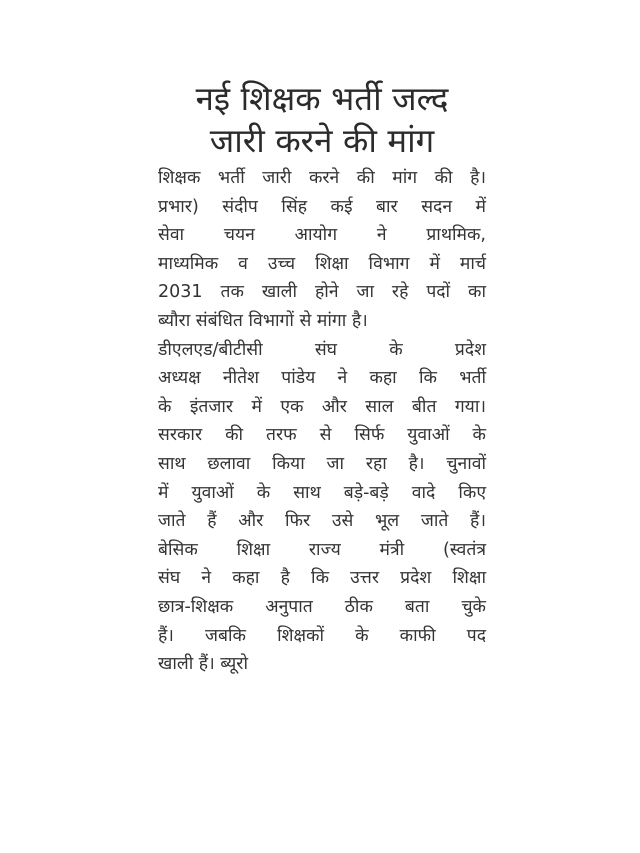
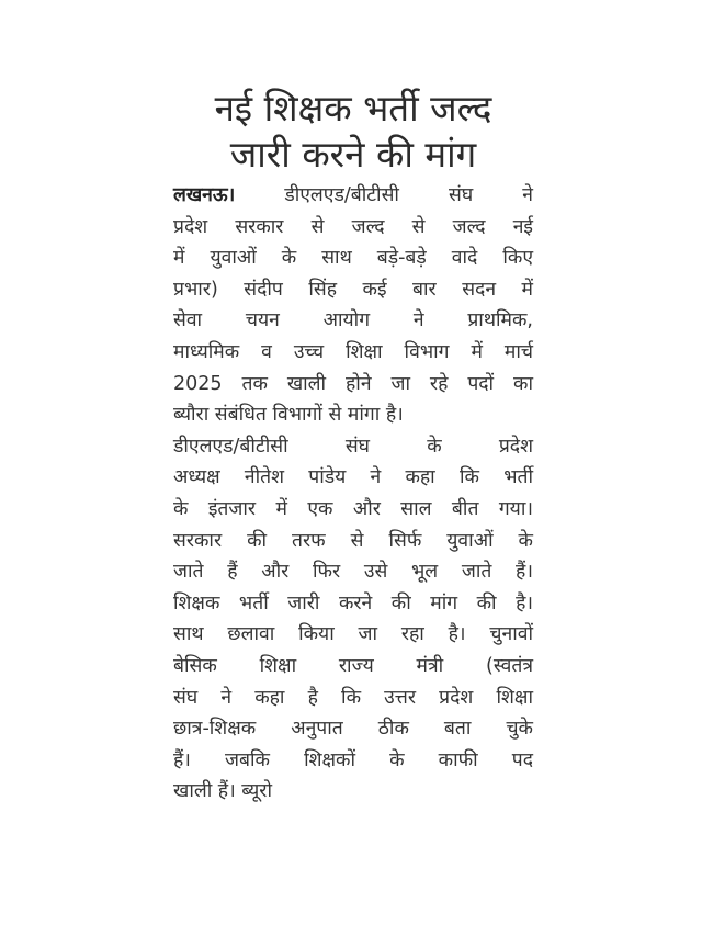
  नई शिक्षक भर्ती जल्द
  जारी करने की मांग
+ लखनऊ। डीएलएड/बीटीसी संघ ने
+ प्रदेश सरकार से जल्द से जल्द नई
- शिक्षक भर्ती जारी करने की मांग की है।
+ में युवाओं के साथ बड़े-बड़े वादे किए
  प्रभार) संदीप सिंह कई बार सदन में
  सेवा चयन आयोग ने प्राथमिक,
  माध्यमिक व उच्च शिक्षा विभाग में मार्च
- 2031 तक खाली होने जा रहे पदों का
+ 2025 तक खाली होने जा रहे पदों का
  ब्यौरा संबंधित विभागों से मांगा है।
  डीएलएड/बीटीसी संघ के प्रदेश
  अध्यक्ष नीतेश पांडेय ने कहा कि भर्ती
  के इंतजार में एक और साल बीत गया।
  सरकार की तरफ से सिर्फ युवाओं के
- साथ छलावा किया जा रहा है। चुनावों
+ जाते हैं और फिर उसे भूल जाते हैं।
- में युवाओं के साथ बड़े-बड़े वादे किए
+ शिक्षक भर्ती जारी करने की मांग की है।
- जाते हैं और फिर उसे भूल जाते हैं।
+ साथ छलावा किया जा रहा है। चुनावों
  बेसिक शिक्षा राज्य मंत्री (स्वतंत्र
  संघ ने कहा है कि उत्तर प्रदेश शिक्षा
  छात्र-शिक्षक अनुपात ठीक बता चुके
  हैं। जबकि शिक्षकों के काफी पद
  खाली हैं। ब्यूरो
